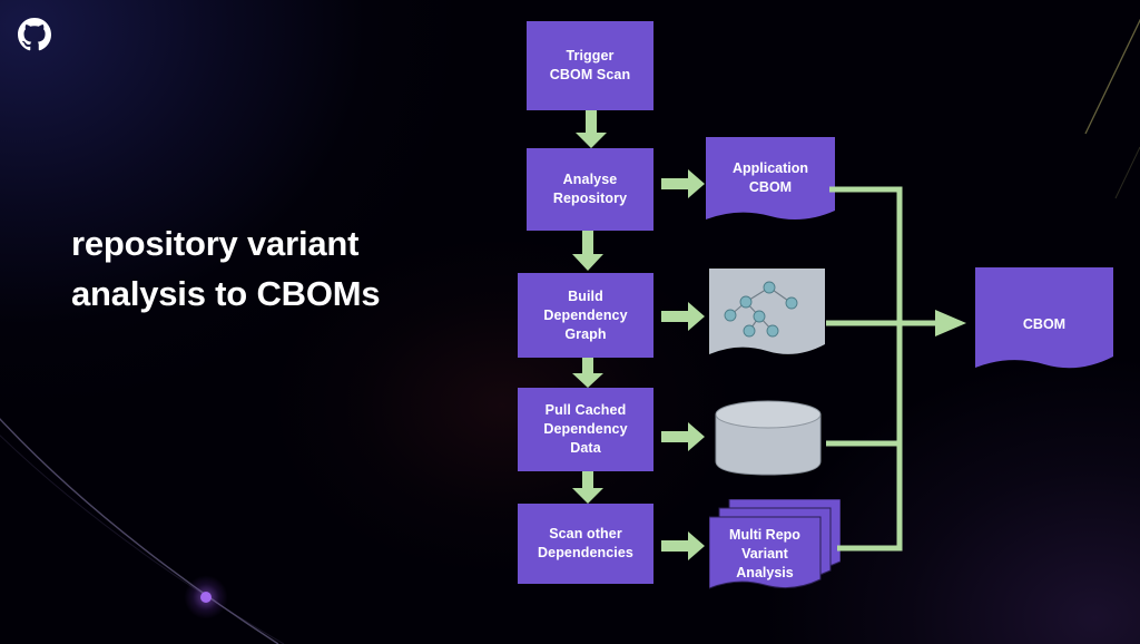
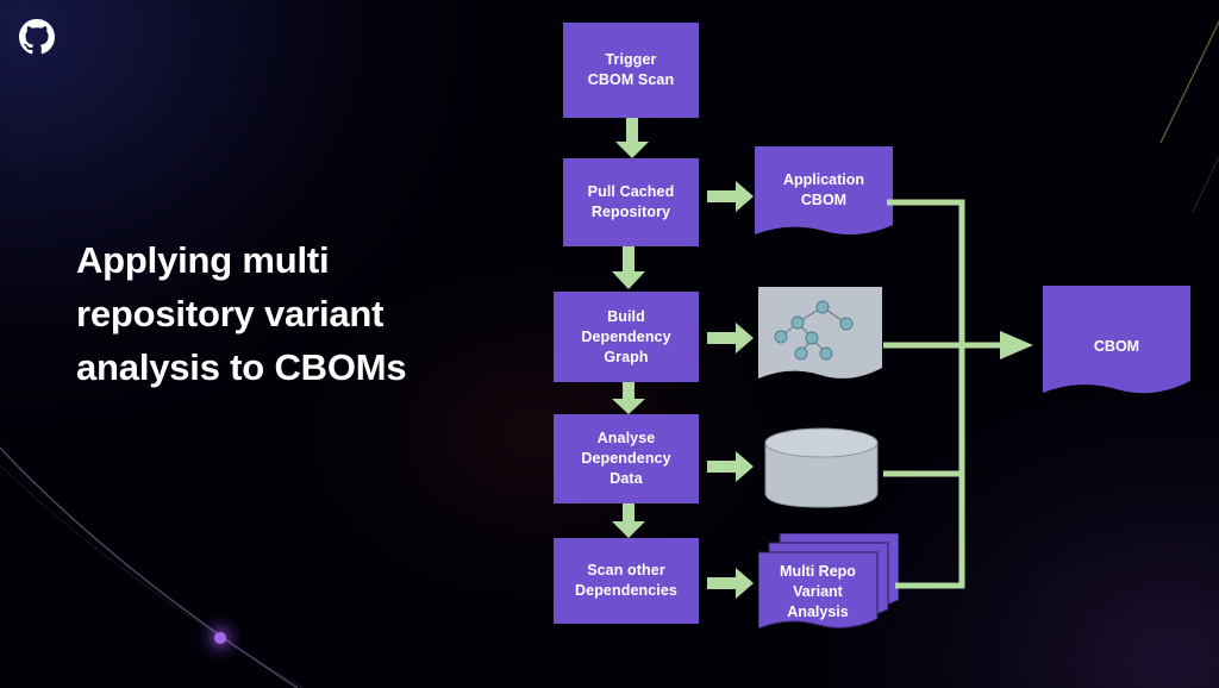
+ Applying multi
  repository variant
  analysis to CBOMs
  Trigger
  CBOM Scan
- Analyse
+ Pull Cached
  Repository
  Build
  Dependency
  Graph
- Pull Cached
+ Analyse
  Dependency
  Data
  Scan other
  Dependencies
  Application
  CBOM
  Multi Repo
  Variant
  Analysis
  CBOM
